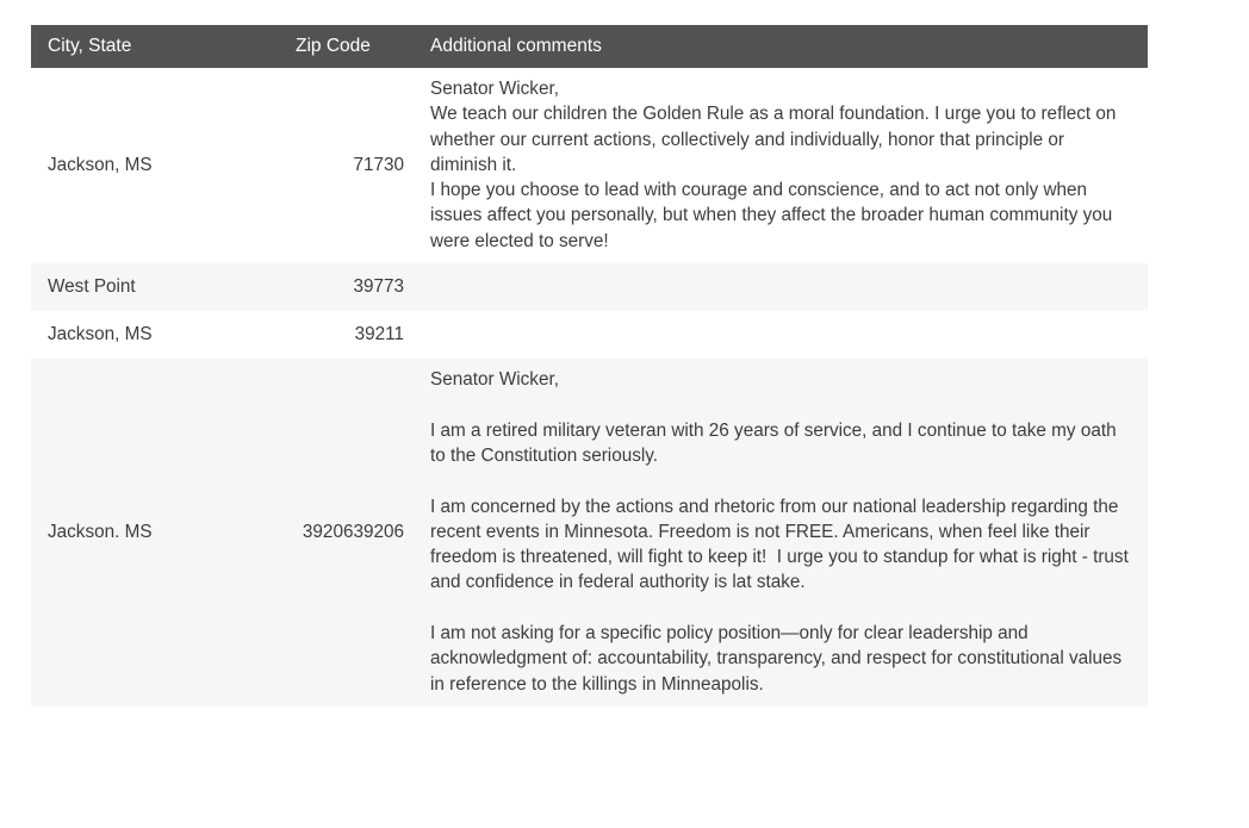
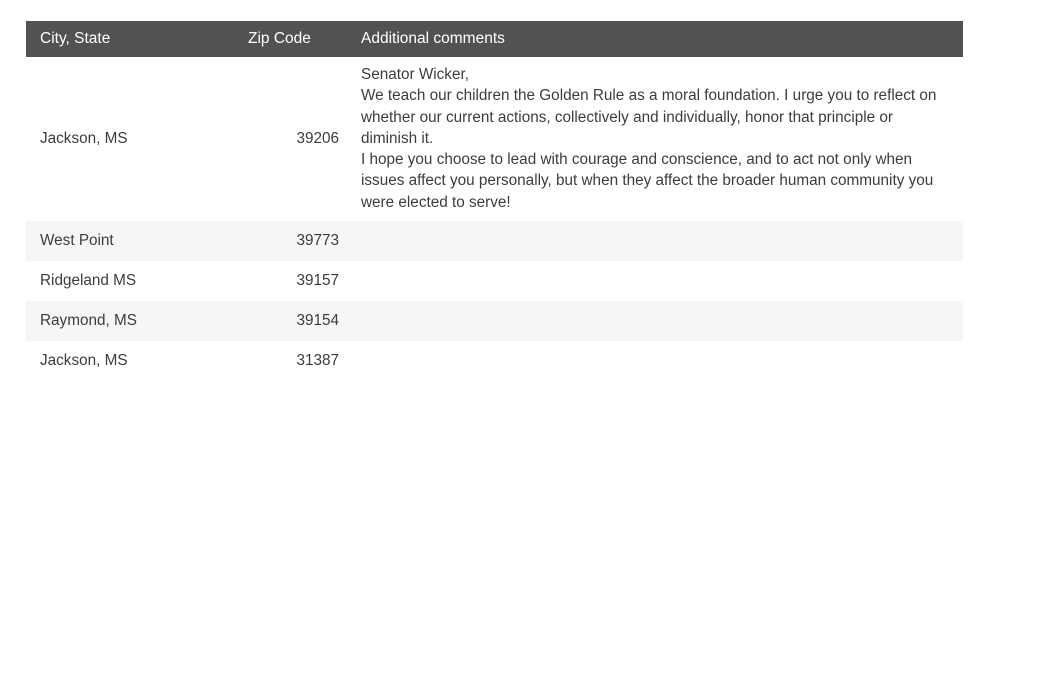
  City, State	Zip Code	Additional comments
- Jackson, MS	71730	Senator Wicker, We teach our children the Golden Rule as a moral foundation. I urge you to reflect on whether our current actions, collectively and individually, honor that principle or diminish it. I hope you choose to lead with courage and conscience, and to act not only when issues affect you personally, but when they affect the broader human community you were elected to serve!
+ Jackson, MS	39206	Senator Wicker, We teach our children the Golden Rule as a moral foundation. I urge you to reflect on whether our current actions, collectively and individually, honor that principle or diminish it. I hope you choose to lead with courage and conscience, and to act not only when issues affect you personally, but when they affect the broader human community you were elected to serve!
  West Point	39773
+ Ridgeland MS	39157
+ Raymond, MS	39154
- Jackson, MS	39211
+ Jackson, MS	31387
- Jackson. MS	3920639206	Senator Wicker, I am a retired military veteran with 26 years of service, and I continue to take my oath to the Constitution seriously. I am concerned by the actions and rhetoric from our national leadership regarding the recent events in Minnesota. Freedom is not FREE. Americans, when feel like their freedom is threatened, will fight to keep it! I urge you to standup for what is right - trust and confidence in federal authority is lat stake. I am not asking for a specific policy position—only for clear leadership and acknowledgment of: accountability, transparency, and respect for constitutional values in reference to the killings in Minneapolis.
